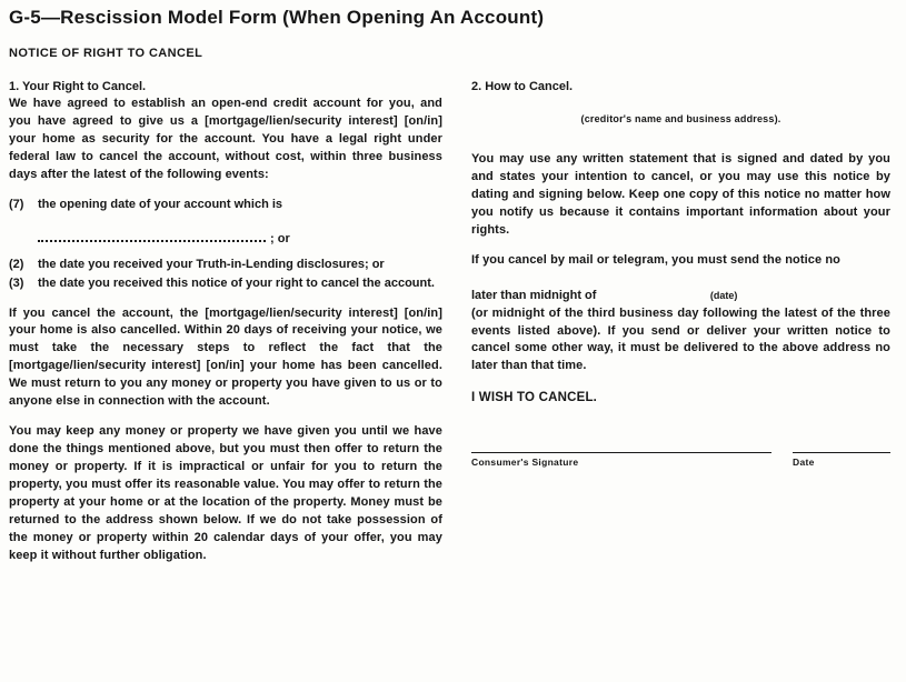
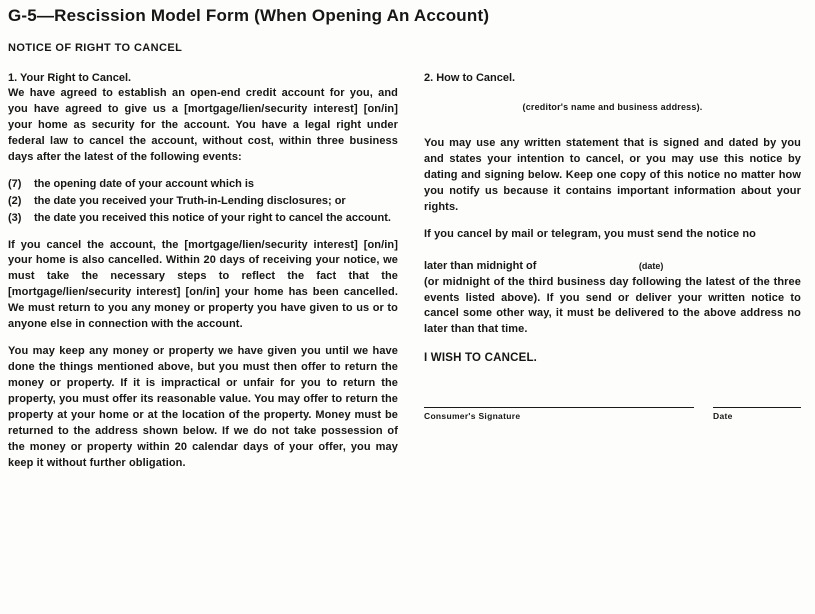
  G-5—Rescission Model Form (When Opening An Account)
  NOTICE OF RIGHT TO CANCEL
  1. Your Right to Cancel.
  We have agreed to establish an open-end credit account for you, and you have agreed to give us a [mortgage/lien/security interest] [on/in] your home as security for the account. You have a legal right under federal law to cancel the account, without cost, within three business days after the latest of the following events:
  (7)
  the opening date of your account which is
- ; or
  (2)
  the date you received your Truth-in-Lending disclosures; or
  (3)
  the date you received this notice of your right to cancel the account.
  If you cancel the account, the [mortgage/lien/security interest] [on/in] your home is also cancelled. Within 20 days of receiving your notice, we must take the necessary steps to reflect the fact that the [mortgage/lien/security interest] [on/in] your home has been cancelled. We must return to you any money or property you have given to us or to anyone else in connection with the account.
  You may keep any money or property we have given you until we have done the things mentioned above, but you must then offer to return the money or property. If it is impractical or unfair for you to return the property, you must offer its reasonable value. You may offer to return the property at your home or at the location of the property. Money must be returned to the address shown below. If we do not take possession of the money or property within 20 calendar days of your offer, you may keep it without further obligation.
  2. How to Cancel.
  (creditor's name and business address).
  You may use any written statement that is signed and dated by you and states your intention to cancel, or you may use this notice by dating and signing below. Keep one copy of this notice no matter how you notify us because it contains important information about your rights.
  If you cancel by mail or telegram, you must send the notice no
  later than midnight of
  (date)
  (or midnight of the third business day following the latest of the three events listed above). If you send or deliver your written notice to cancel some other way, it must be delivered to the above address no later than that time.
  I WISH TO CANCEL.
  Consumer's Signature
  Date
